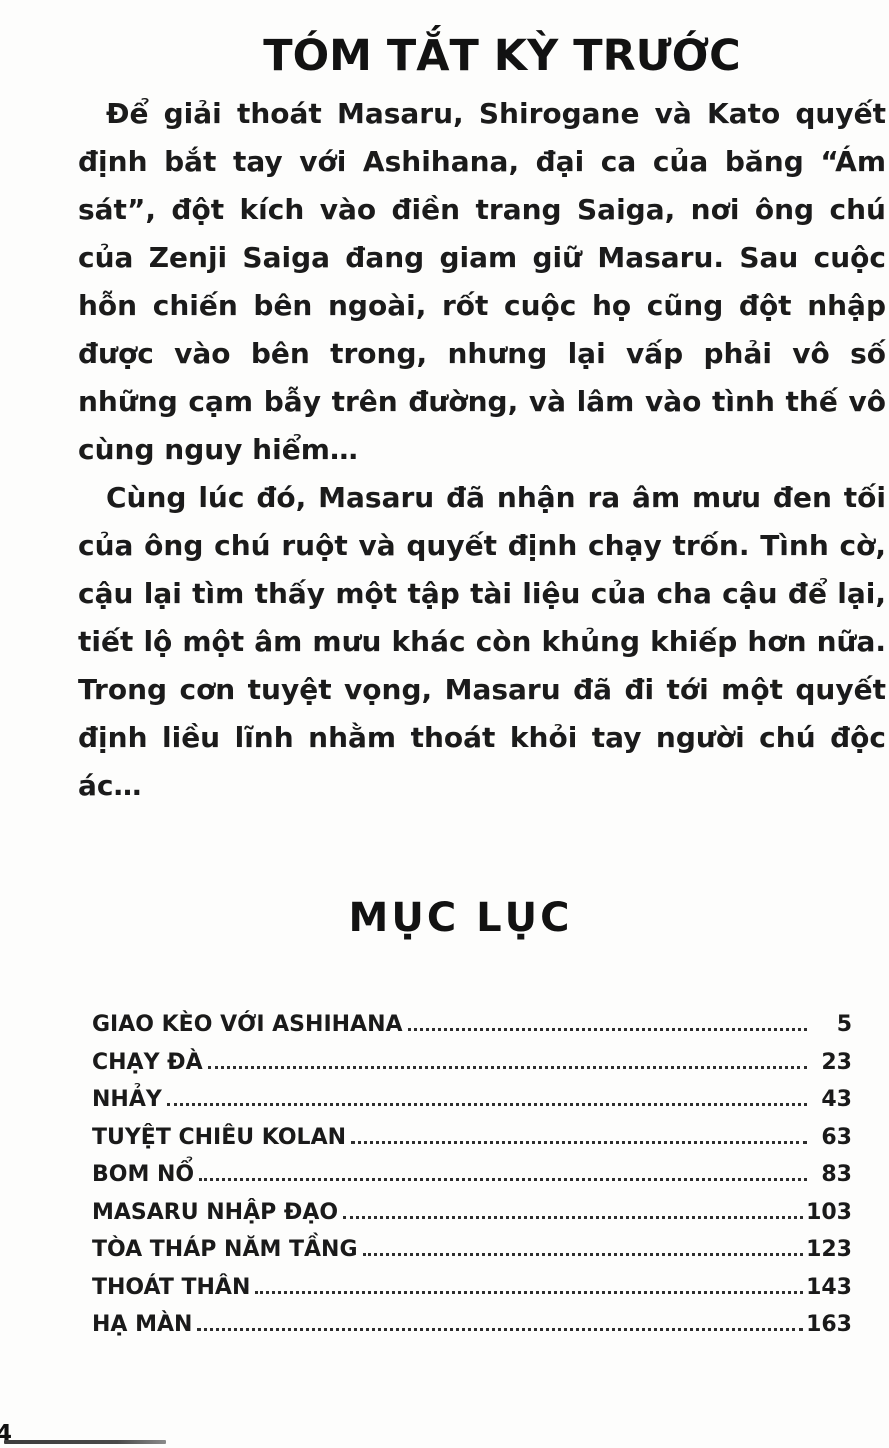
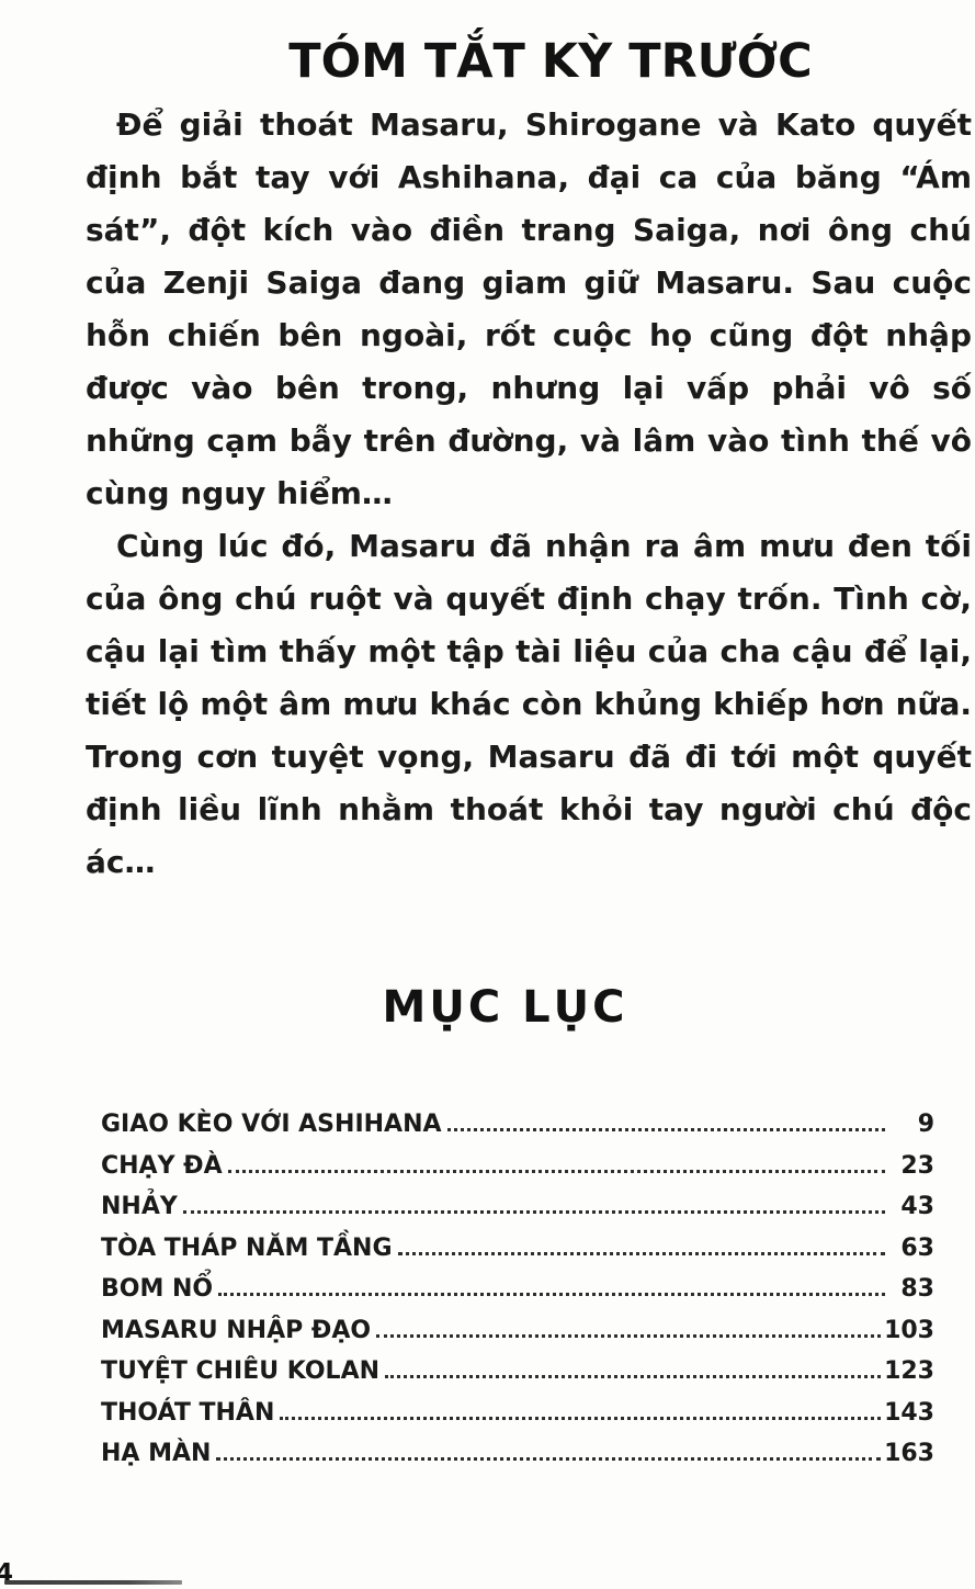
  TÓM TẮT KỲ TRƯỚC
  Để giải thoát Masaru, Shirogane và Kato quyết định bắt tay với Ashihana, đại ca của băng “Ám sát”, đột kích vào điền trang Saiga, nơi ông chú của Zenji Saiga đang giam giữ Masaru. Sau cuộc hỗn chiến bên ngoài, rốt cuộc họ cũng đột nhập được vào bên trong, nhưng lại vấp phải vô số những cạm bẫy trên đường, và lâm vào tình thế vô cùng nguy hiểm…
  Cùng lúc đó, Masaru đã nhận ra âm mưu đen tối của ông chú ruột và quyết định chạy trốn. Tình cờ, cậu lại tìm thấy một tập tài liệu của cha cậu để lại, tiết lộ một âm mưu khác còn khủng khiếp hơn nữa. Trong cơn tuyệt vọng, Masaru đã đi tới một quyết định liều lĩnh nhằm thoát khỏi tay người chú độc ác…
  MỤC LỤC
  GIAO KÈO VỚI ASHIHANA
- 5
+ 9
  CHẠY ĐÀ
  23
  NHẢY
  43
- TUYỆT CHIÊU KOLAN
+ TÒA THÁP NĂM TẦNG
  63
  BOM NỔ
  83
  MASARU NHẬP ĐẠO
  103
- TÒA THÁP NĂM TẦNG
+ TUYỆT CHIÊU KOLAN
  123
  THOÁT THÂN
  143
  HẠ MÀN
  163
  4
